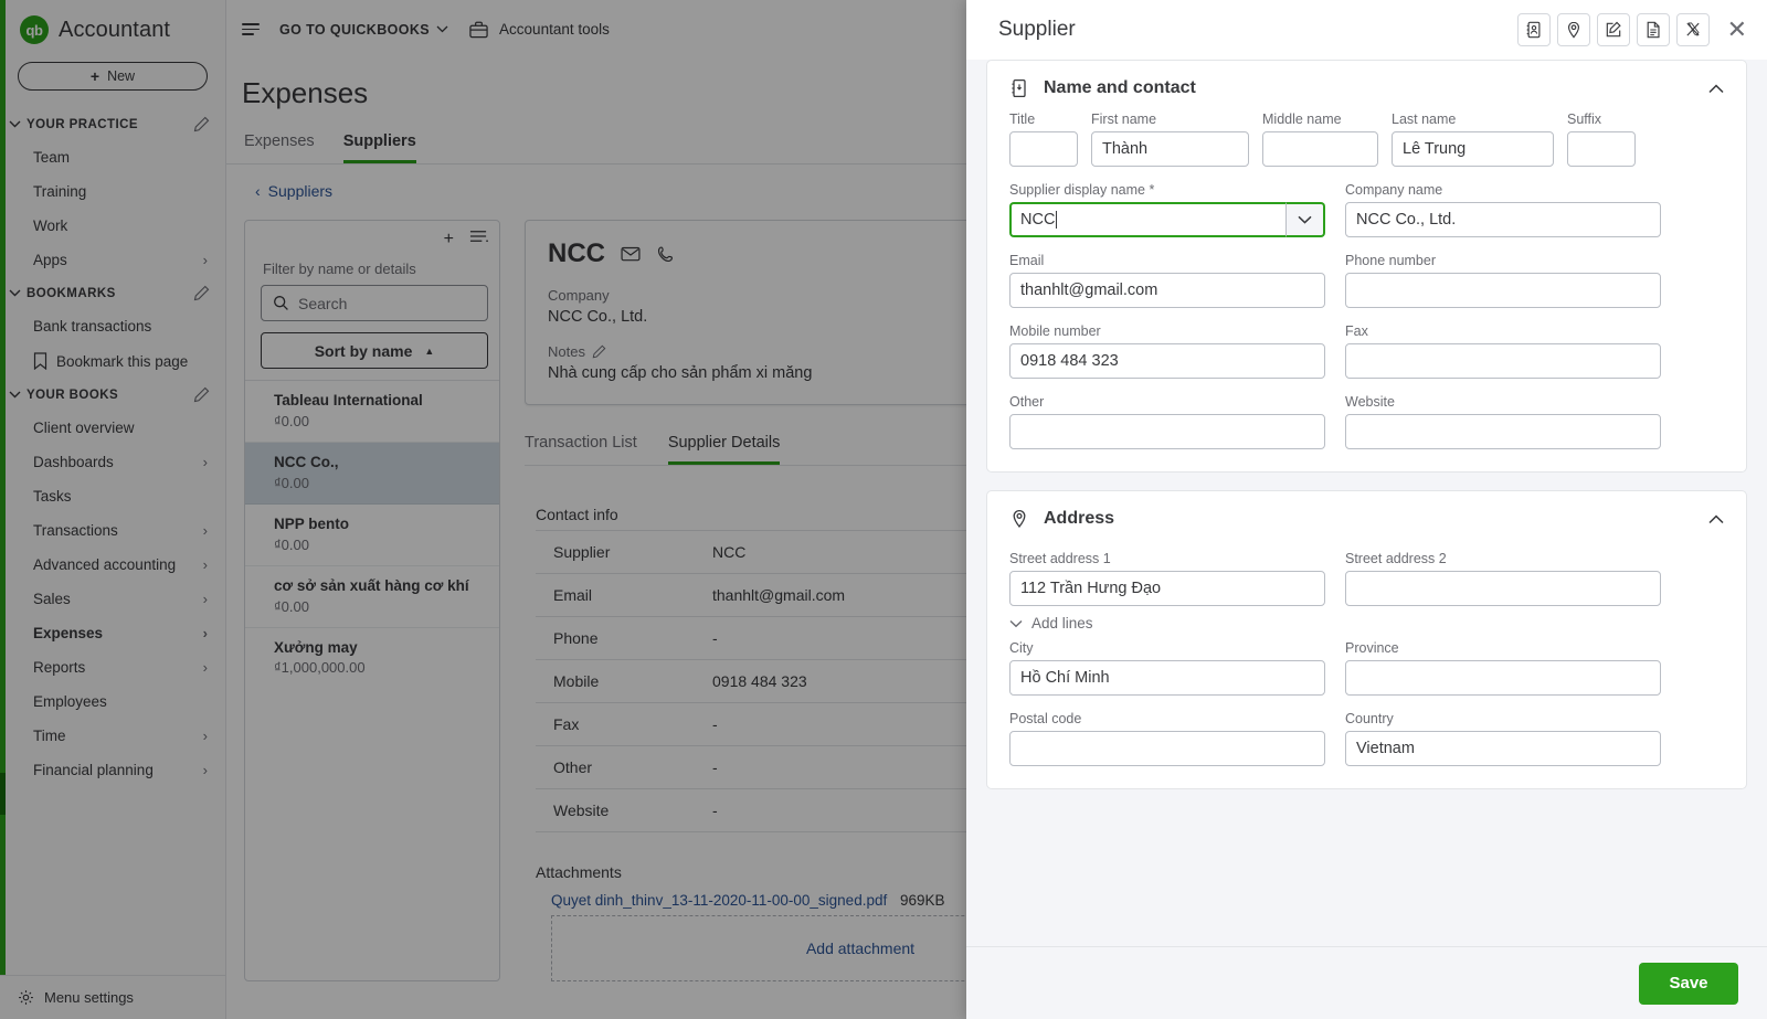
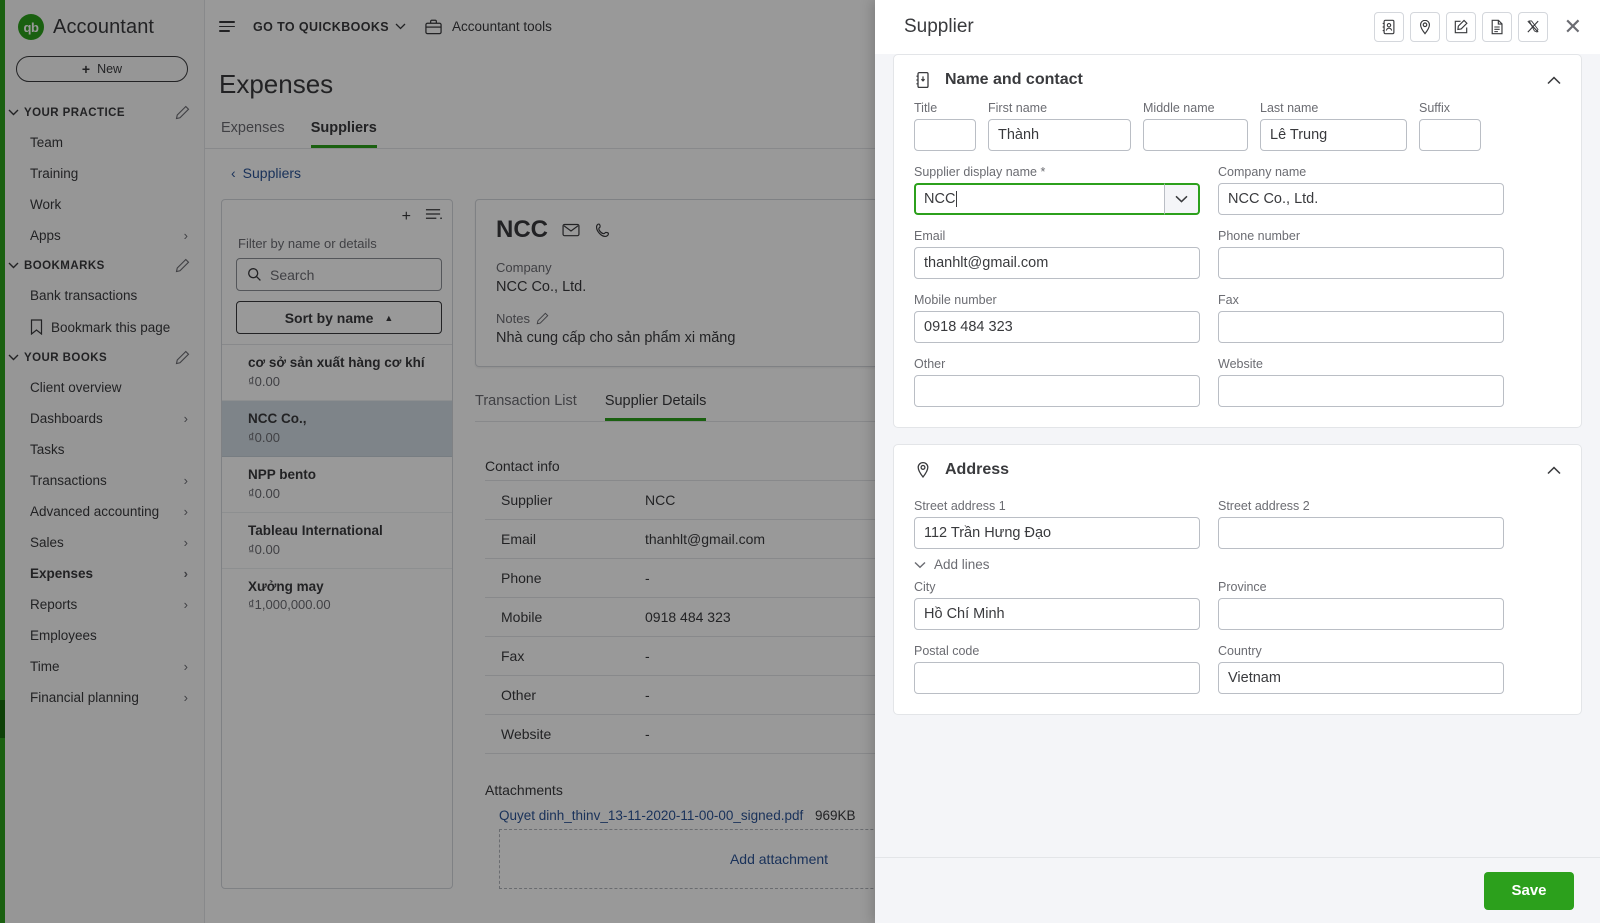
  qb
  Accountant
  +
  New
  YOUR PRACTICE
  Team
  Training
  Work
  Apps
  ›
  BOOKMARKS
  Bank transactions
  Bookmark this page
  YOUR BOOKS
  Client overview
  Dashboards
  ›
  Tasks
  Transactions
  ›
  Advanced accounting
  ›
  Sales
  ›
  Expenses
  ›
  Reports
  ›
  Employees
  Time
  ›
  Financial planning
  ›
- Menu settings
  GO TO QUICKBOOKS
  Accountant tools
  Expenses
  Expenses
  Suppliers
  ‹
  Suppliers
  +
  Filter by name or details
  Search
  Sort by name
  ▲
- Tableau International
+ cơ sở sản xuất hàng cơ khí
  ₫0.00
  NCC Co.,
  ₫0.00
  NPP bento
  ₫0.00
- cơ sở sản xuất hàng cơ khí
+ Tableau International
  ₫0.00
  Xưởng may
  ₫1,000,000.00
  NCC
  Company
  NCC Co., Ltd.
  Notes
  Nhà cung cấp cho sản phẩm xi măng
  Transaction List
  Supplier Details
  Contact info
  Supplier	NCC
  Email	thanhlt@gmail.com
  Phone	-
  Mobile	0918 484 323
  Fax	-
  Other	-
  Website	-
  Attachments
  Quyet dinh_thinv_13-11-2020-11-00-00_signed.pdf 969KB
  Add attachment
  Supplier
  ✕
  Name and contact
  Title
  First name
  Thành
  Middle name
  Last name
  Lê Trung
  Suffix
  Supplier display name *
  NCC
  Company name
  NCC Co., Ltd.
  Email
  thanhlt@gmail.com
  Phone number
  Mobile number
  0918 484 323
  Fax
  Other
  Website
  Address
  Street address 1
  112 Trần Hưng Đạo
  Street address 2
  Add lines
  City
  Hồ Chí Minh
  Province
  Postal code
  Country
  Vietnam
  Save
